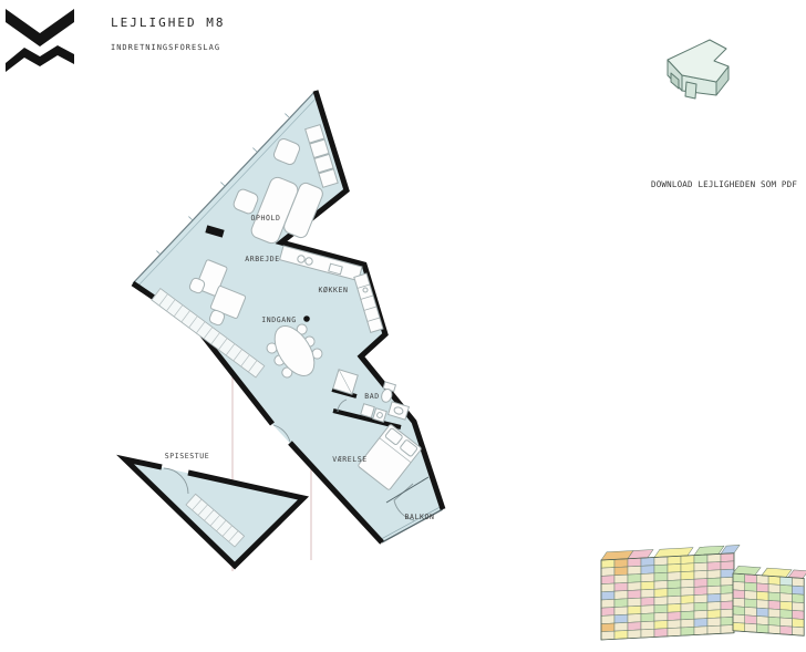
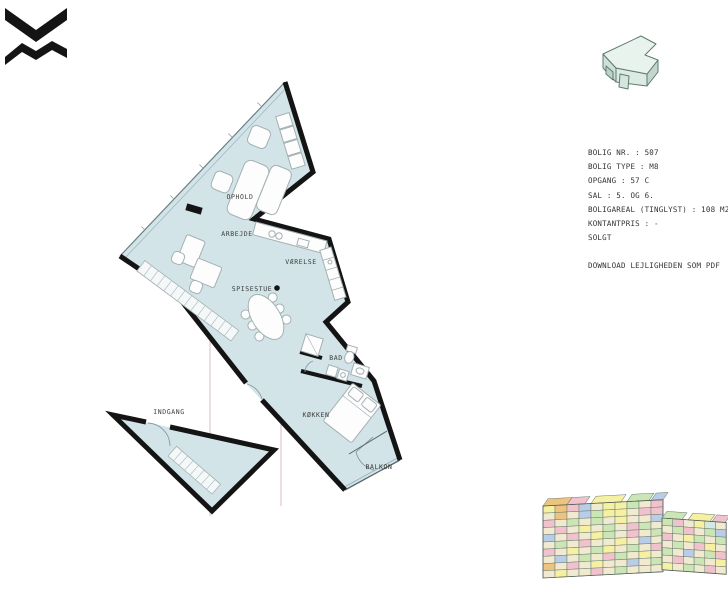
- LEJLIGHED M8
- INDRETNINGSFORESLAG
  OPHOLD
  ARBEJDE
- KØKKEN
+ VÆRELSE
- INDGANG
+ SPISESTUE
  BAD
- VÆRELSE
+ KØKKEN
  BALKON
- SPISESTUE
+ INDGANG
+ BOLIG NR. : 507
+ BOLIG TYPE : M8
+ OPGANG : 57 C
+ SAL : 5. OG 6.
+ BOLIGAREAL (TINGLYST) : 108 M2
+ KONTANTPRIS : -
+ SOLGT
  DOWNLOAD LEJLIGHEDEN SOM PDF
